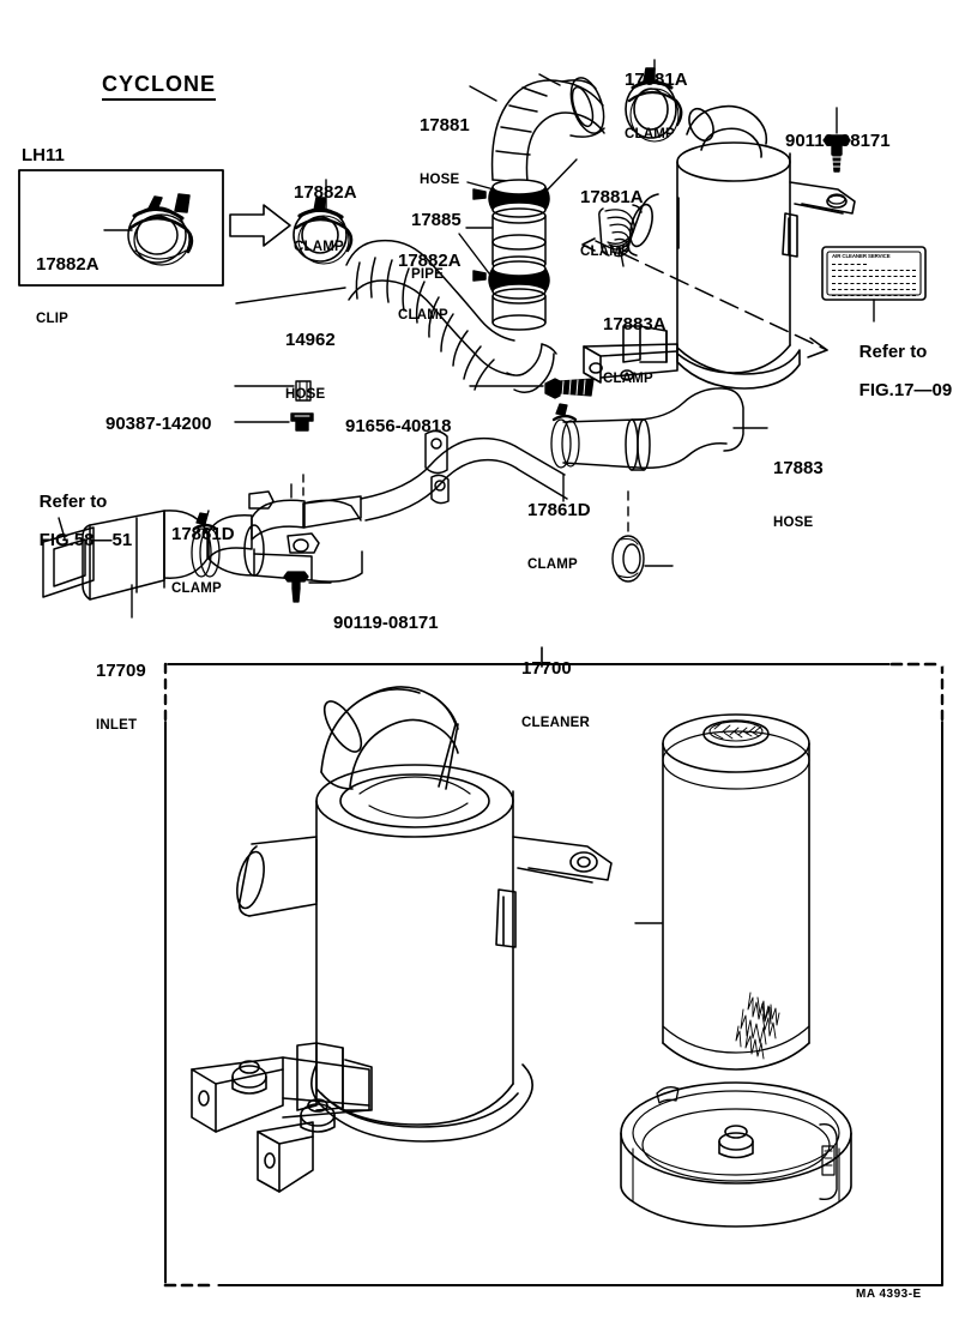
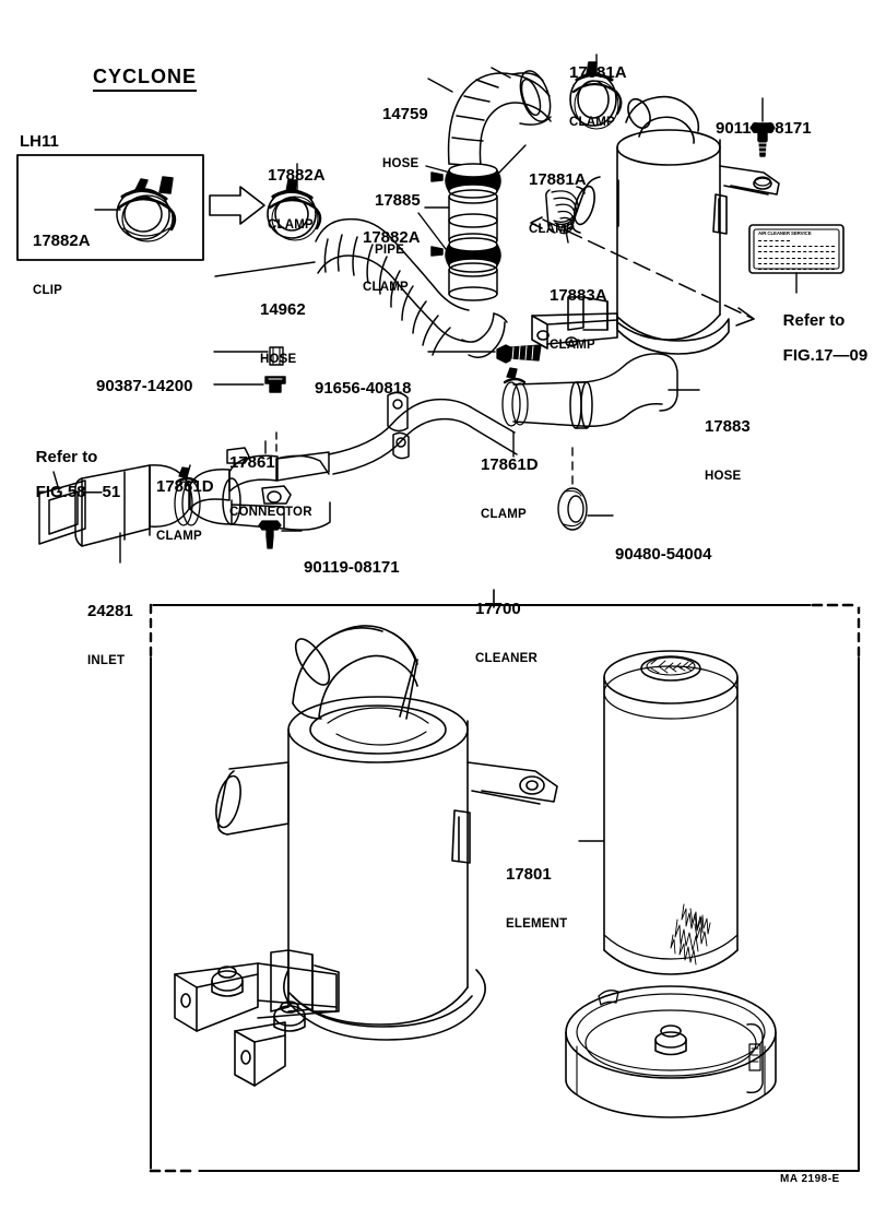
  CYCLONE
  LH11
  17882A
  CLIP
  17882A
  CLAMP
  14962
  HOSE
- 17881
+ 14759
  HOSE
  17881A
  CLAMP
  17885
  PIPE
  17881A
  CLAMP
  17882A
  CLAMP
  17883A
  CLAMP
  90119-08171
  90387-14200
  91656-40818
+ 17861
+ CONNECTOR
  17861D
  CLAMP
  17861D
  CLAMP
  17883
  HOSE
  90119-08171
+ 90480-54004
- 17709
+ 24281
  INLET
  17700
  CLEANER
+ 17801
+ ELEMENT
  Refer to
  FIG.17—09
  Refer to
  FIG.58—51
- MA 4393-E
+ MA 2198-E
